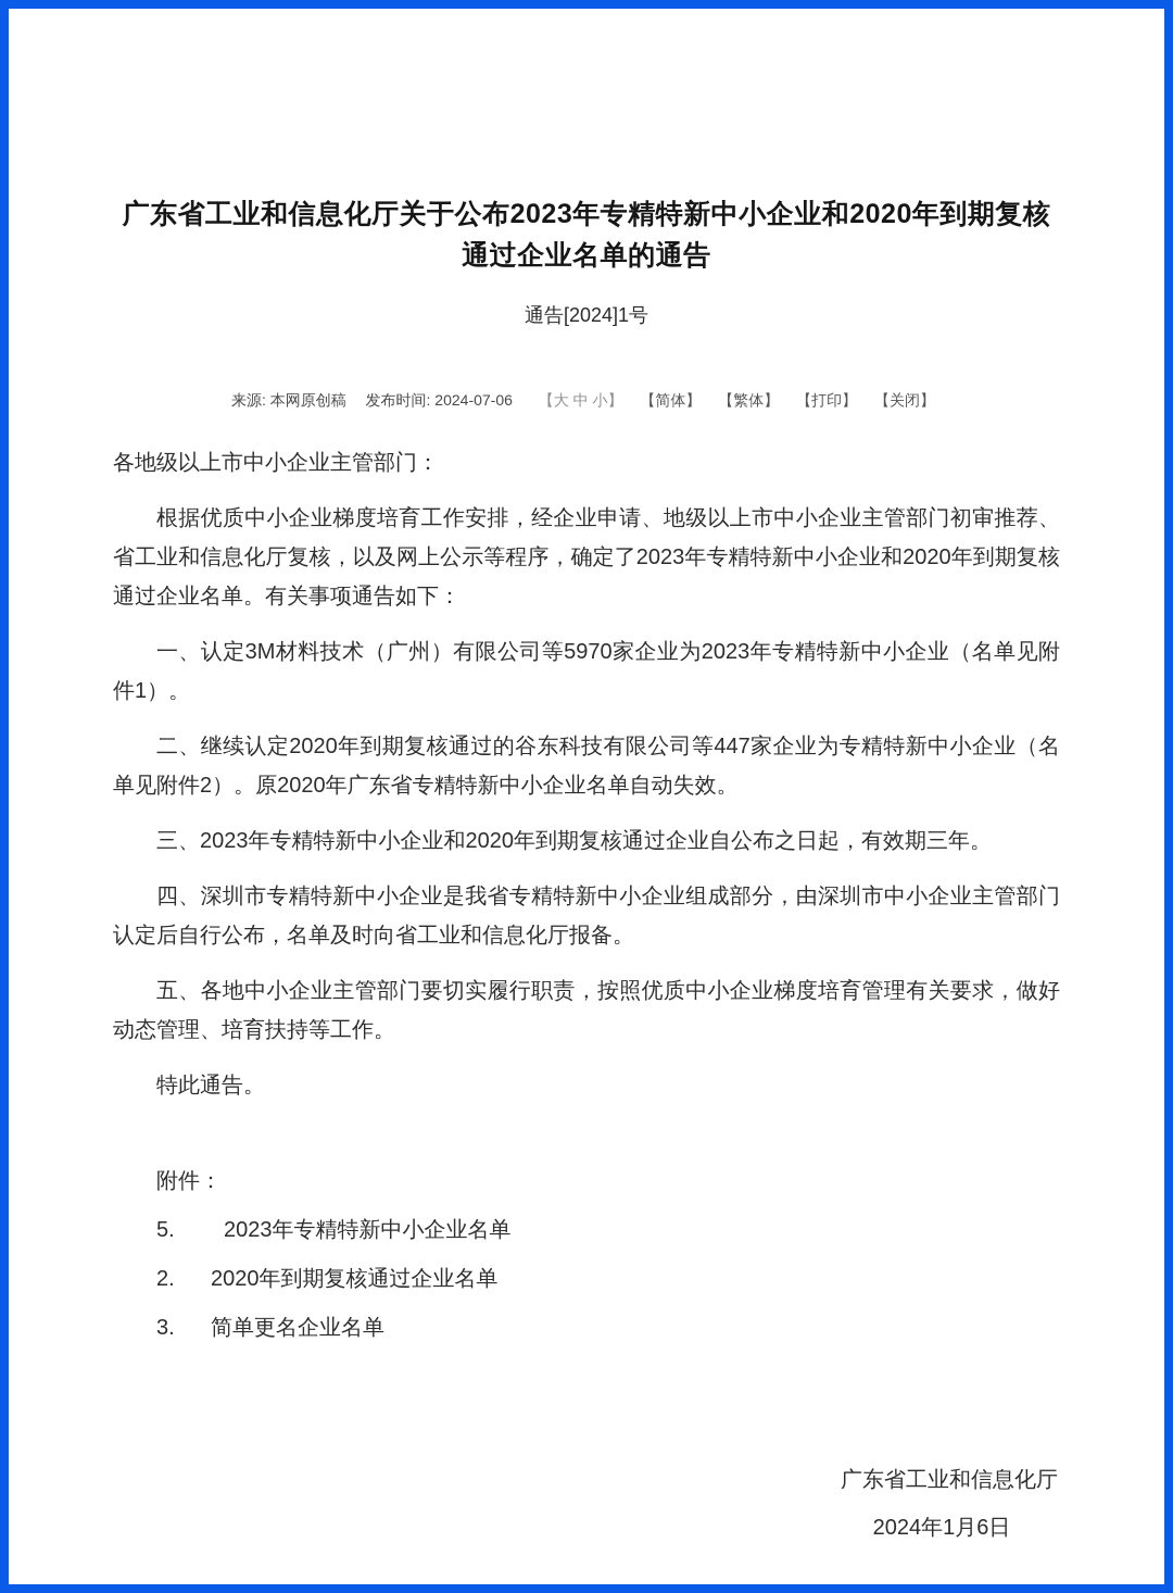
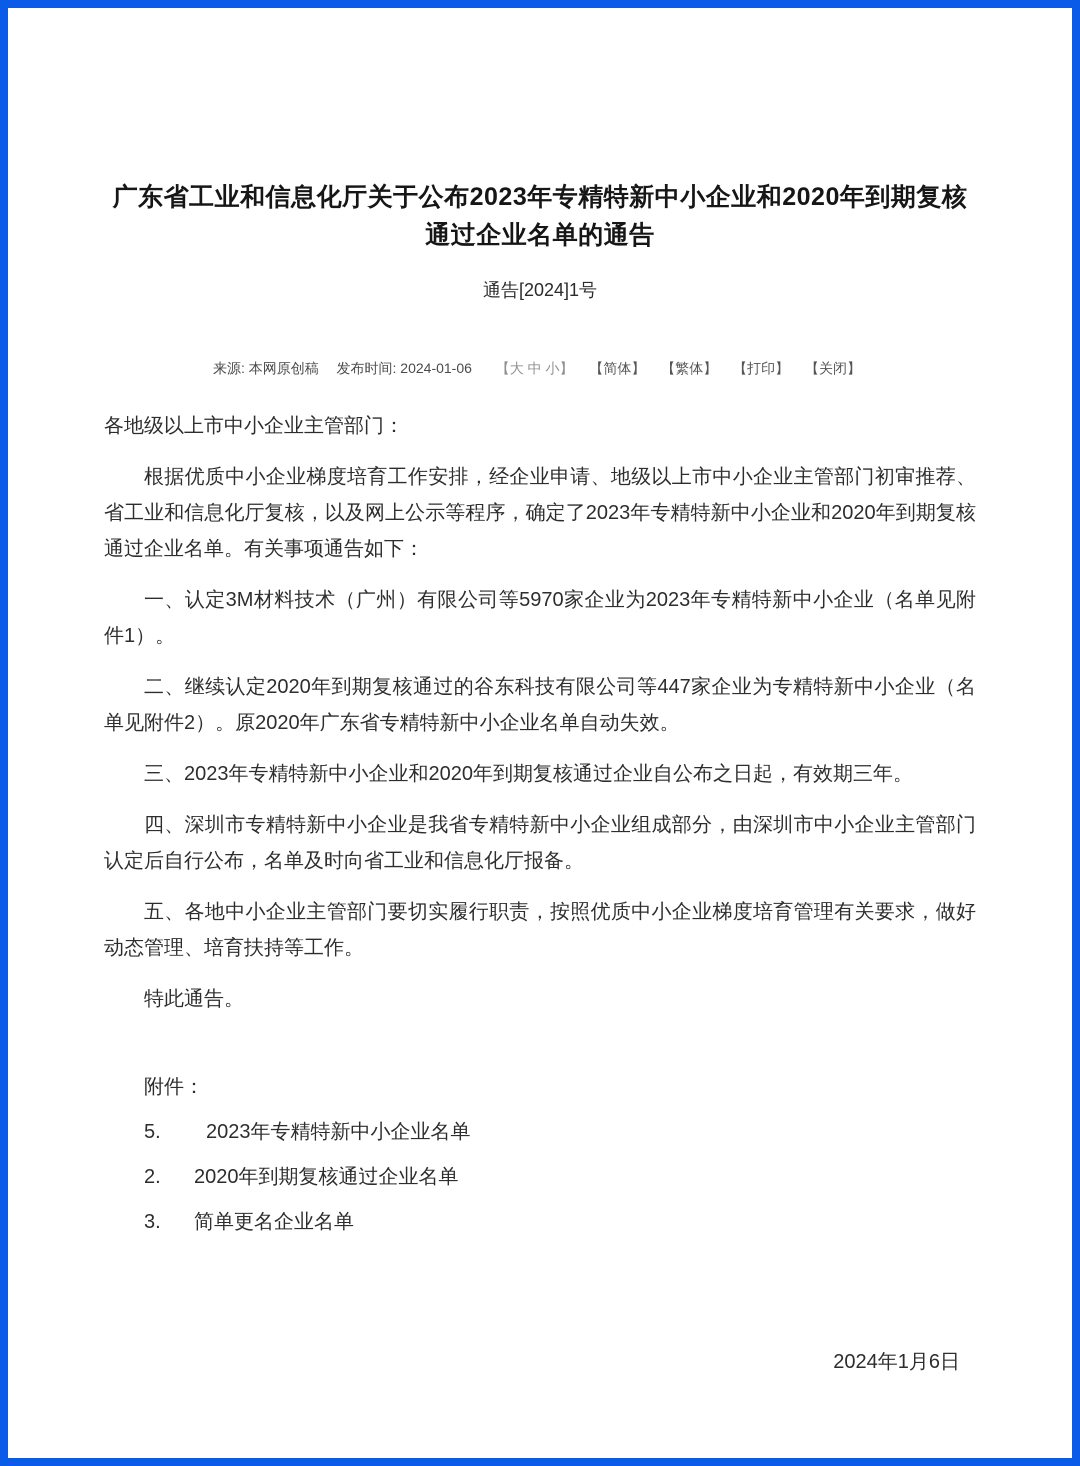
  广东省工业和信息化厅关于公布2023年专精特新中小企业和2020年到期复核通过企业名单的通告
  通告[2024]1号
- 来源: 本网原创稿 发布时间: 2024-07-06 【大 中 小】 【简体】 【繁体】 【打印】 【关闭】
+ 来源: 本网原创稿 发布时间: 2024-01-06 【大 中 小】 【简体】 【繁体】 【打印】 【关闭】
  各地级以上市中小企业主管部门：
  根据优质中小企业梯度培育工作安排，经企业申请、地级以上市中小企业主管部门初审推荐、省工业和信息化厅复核，以及网上公示等程序，确定了2023年专精特新中小企业和2020年到期复核通过企业名单。有关事项通告如下：
  一、认定3M材料技术（广州）有限公司等5970家企业为2023年专精特新中小企业（名单见附件1）。
  二、继续认定2020年到期复核通过的谷东科技有限公司等447家企业为专精特新中小企业（名单见附件2）。原2020年广东省专精特新中小企业名单自动失效。
  三、2023年专精特新中小企业和2020年到期复核通过企业自公布之日起，有效期三年。
  四、深圳市专精特新中小企业是我省专精特新中小企业组成部分，由深圳市中小企业主管部门认定后自行公布，名单及时向省工业和信息化厅报备。
  五、各地中小企业主管部门要切实履行职责，按照优质中小企业梯度培育管理有关要求，做好动态管理、培育扶持等工作。
  特此通告。
  附件：
  5.
  2023年专精特新中小企业名单
  2.
  2020年到期复核通过企业名单
  3.
  简单更名企业名单
- 广东省工业和信息化厅
  2024年1月6日
